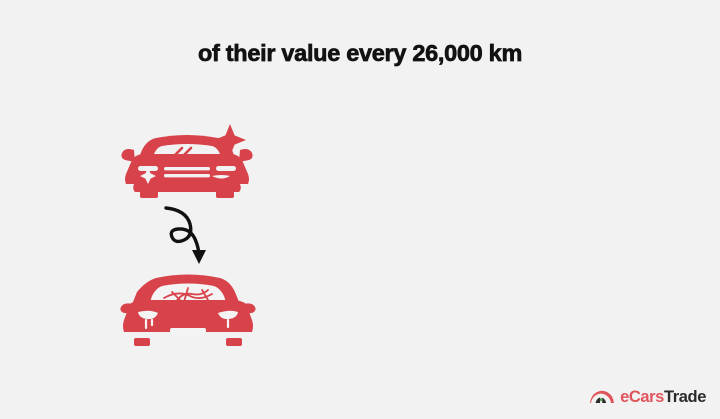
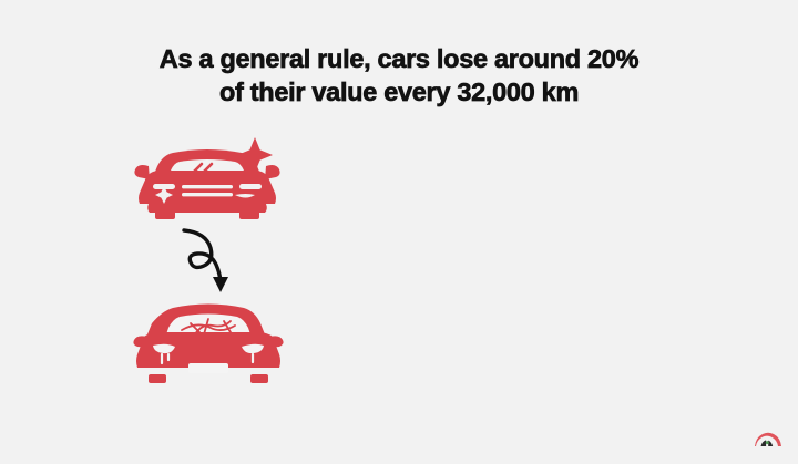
+ As a general rule, cars lose around 20%
- of their value every 26,000 km
+ of their value every 32,000 km
- eCarsTrade
